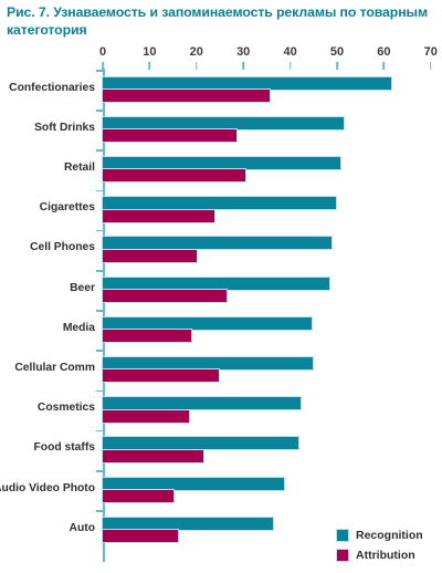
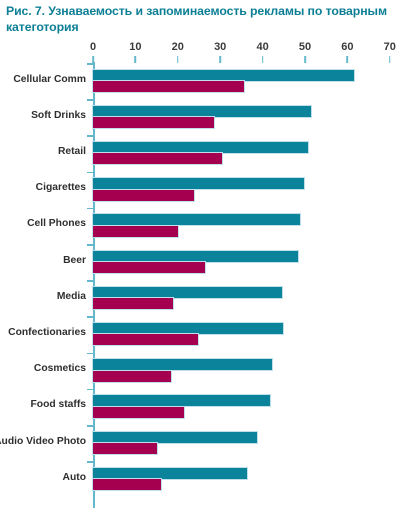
  Рис. 7. Узнаваемость и запоминаемость рекламы по товарным категотория
  0
  10
  20
  30
  40
  50
  60
  70
- Recognition
- Attribution
- Confectionaries
+ Cellular Comm
  Soft Drinks
  Retail
  Cigarettes
  Cell Phones
  Beer
  Media
- Cellular Comm
+ Confectionaries
  Cosmetics
  Food staffs
  udio Video Photo
  Auto
